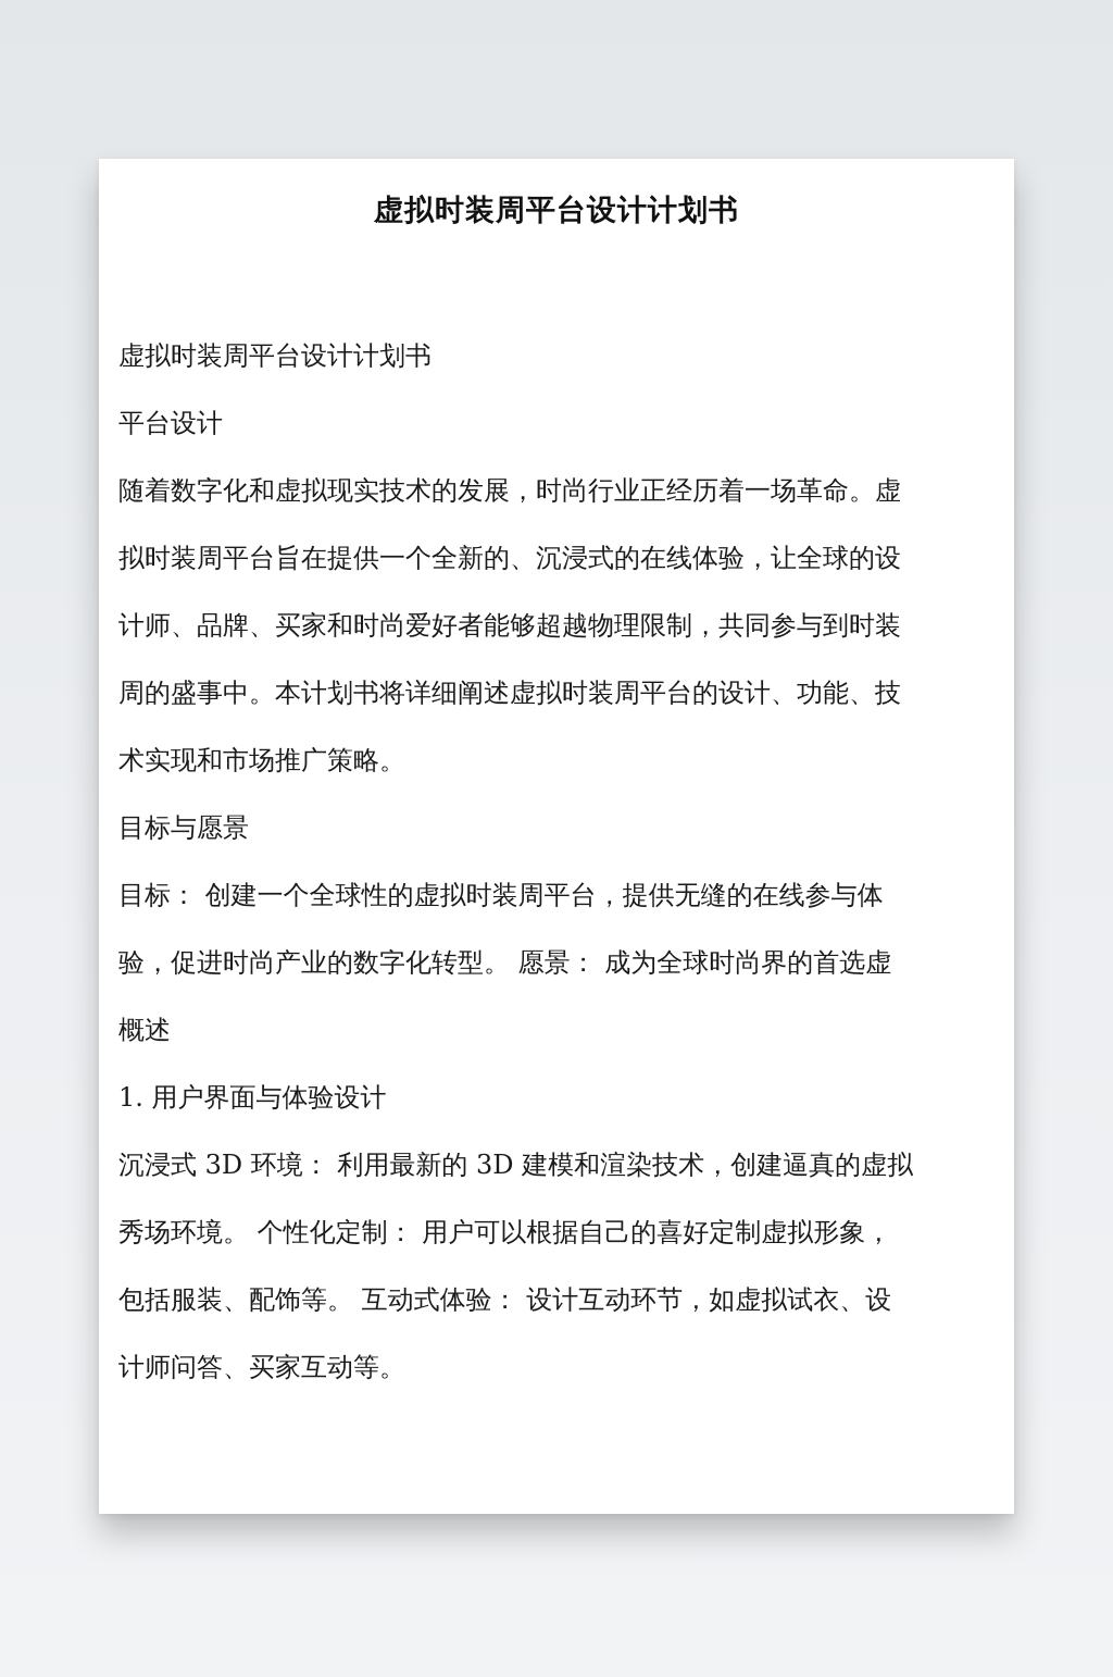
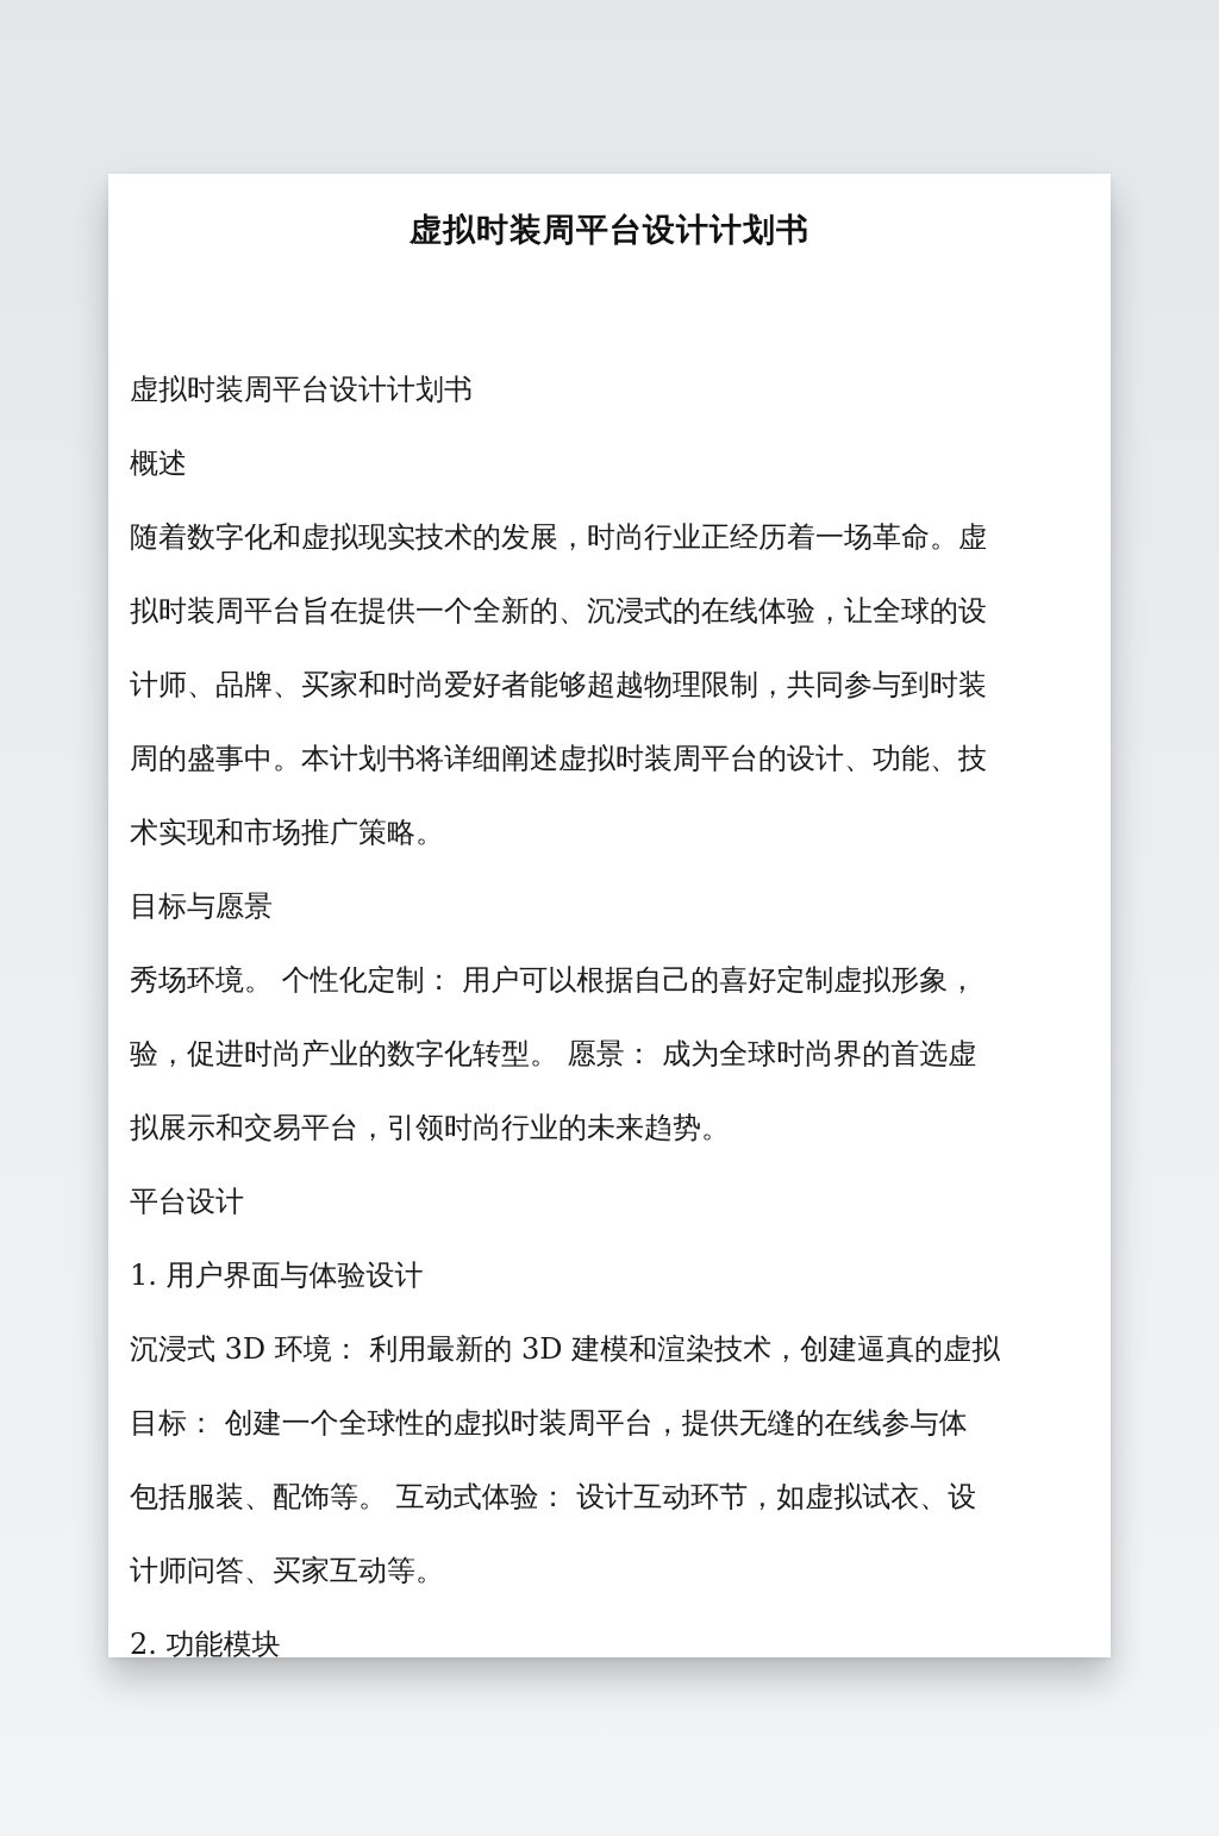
  虚拟时装周平台设计计划书
  虚拟时装周平台设计计划书
- 平台设计
+ 概述
  随着数字化和虚拟现实技术的发展，时尚行业正经历着一场革命。虚
  拟时装周平台旨在提供一个全新的、沉浸式的在线体验，让全球的设
  计师、品牌、买家和时尚爱好者能够超越物理限制，共同参与到时装
  周的盛事中。本计划书将详细阐述虚拟时装周平台的设计、功能、技
  术实现和市场推广策略。
  目标与愿景
- 目标： 创建一个全球性的虚拟时装周平台，提供无缝的在线参与体
+ 秀场环境。 个性化定制： 用户可以根据自己的喜好定制虚拟形象，
  验，促进时尚产业的数字化转型。 愿景： 成为全球时尚界的首选虚
+ 拟展示和交易平台，引领时尚行业的未来趋势。
- 概述
+ 平台设计
  1. 用户界面与体验设计
  沉浸式 3D 环境： 利用最新的 3D 建模和渲染技术，创建逼真的虚拟
- 秀场环境。 个性化定制： 用户可以根据自己的喜好定制虚拟形象，
+ 目标： 创建一个全球性的虚拟时装周平台，提供无缝的在线参与体
  包括服装、配饰等。 互动式体验： 设计互动环节，如虚拟试衣、设
  计师问答、买家互动等。
+ 2. 功能模块
